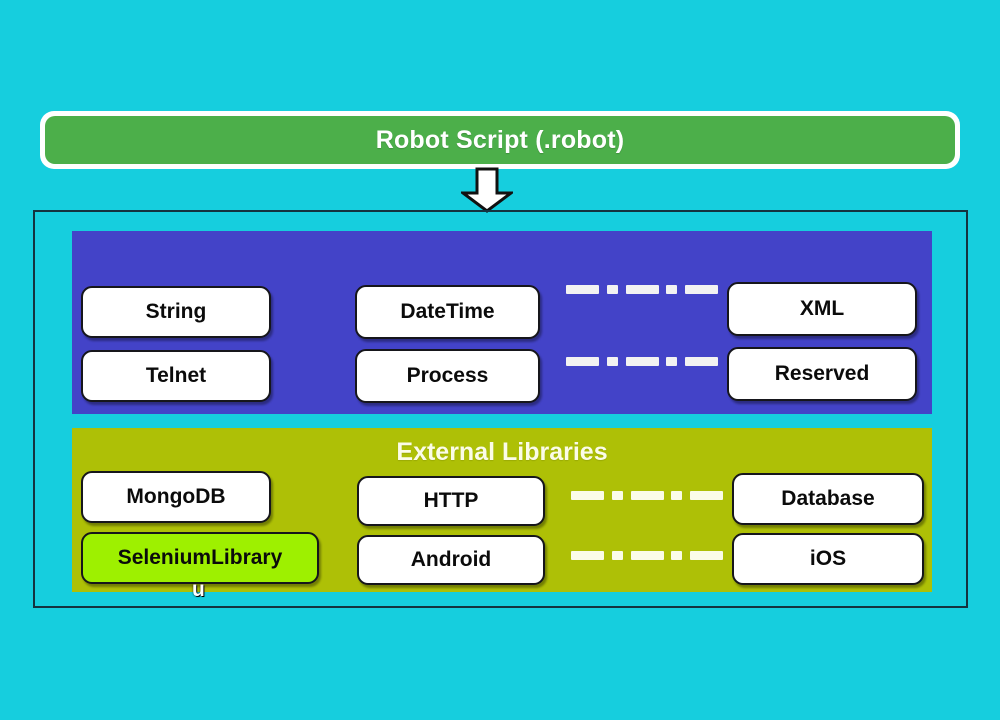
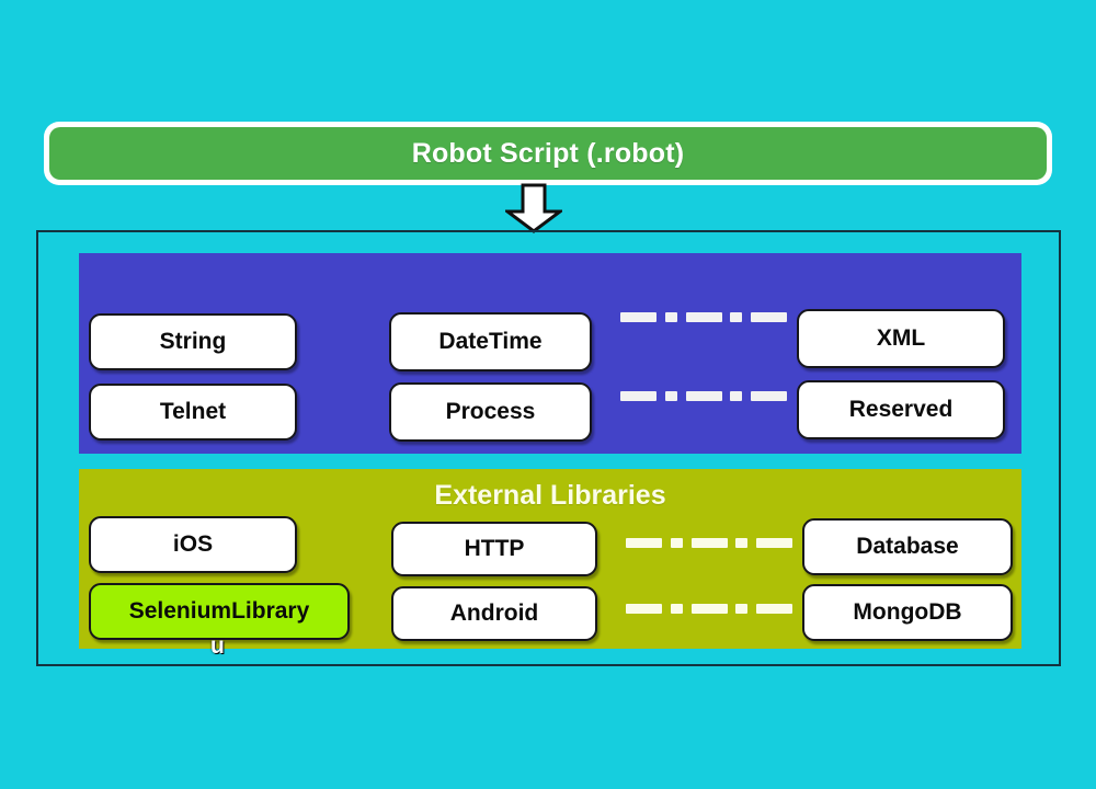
  Robot Script (.robot)
  String
  DateTime
  XML
  Telnet
  Process
  Reserved
  External Libraries
- MongoDB
+ iOS
  HTTP
  Database
  SeleniumLibrary
  Android
- iOS
+ MongoDB
  u
